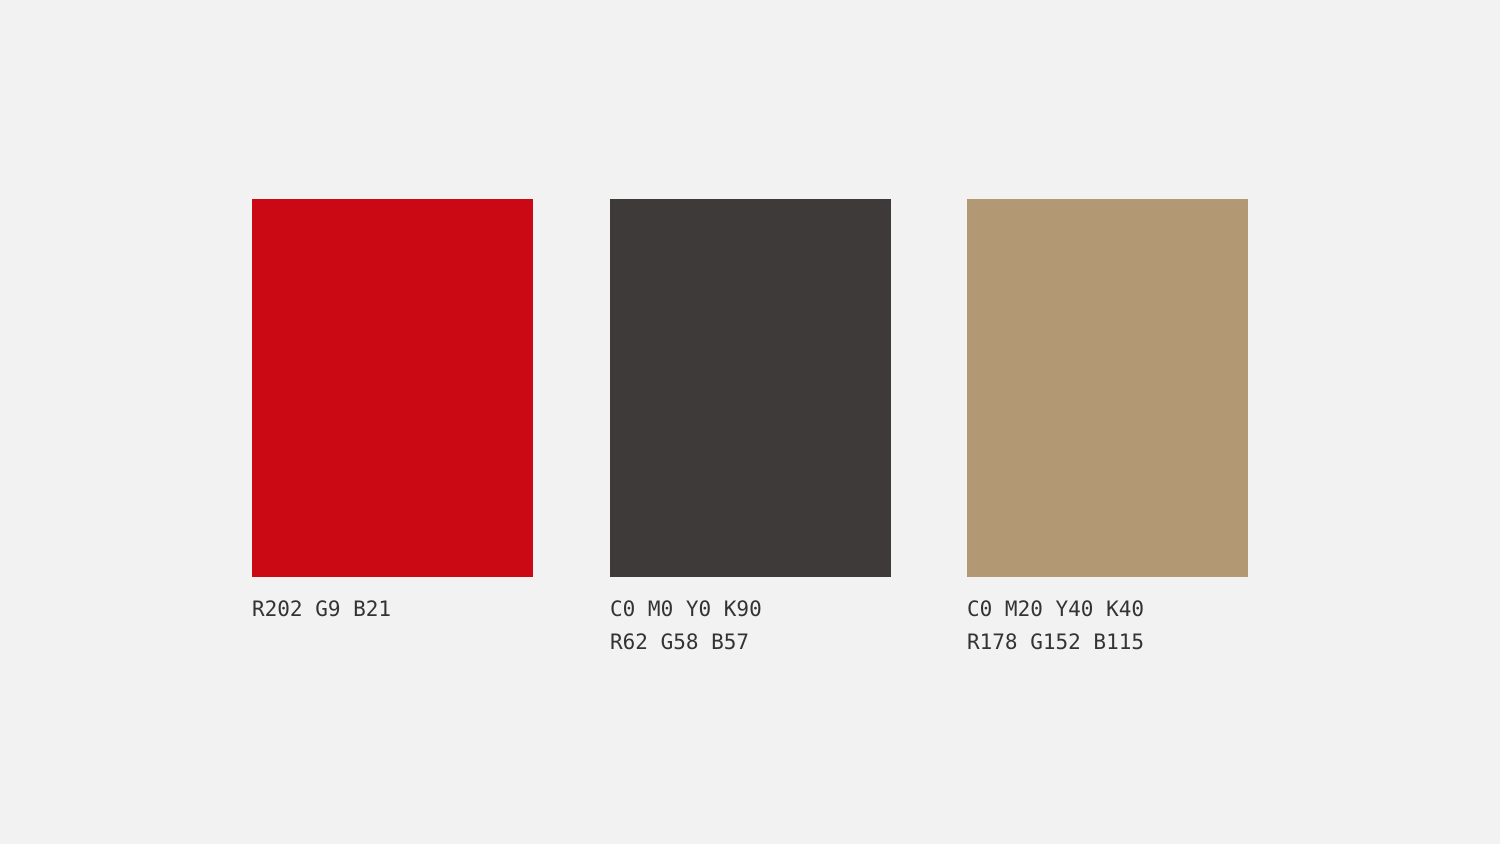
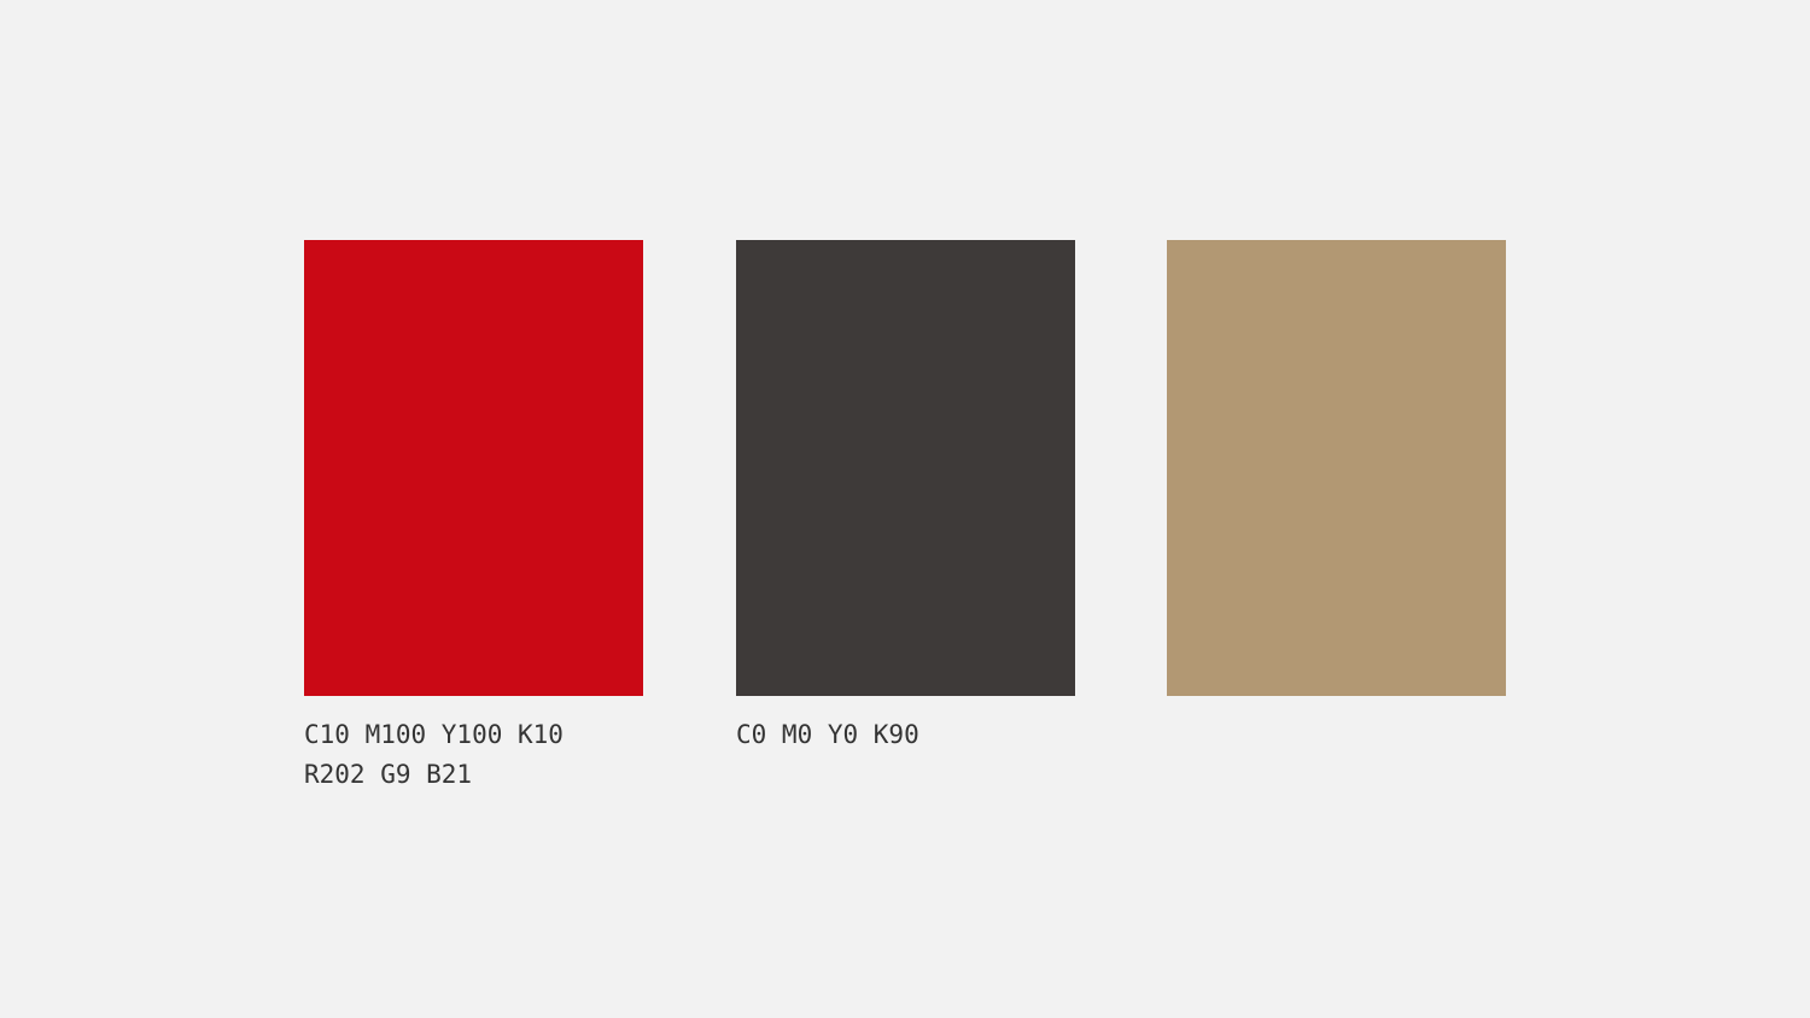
+ C10 M100 Y100 K10
  R202 G9 B21
  C0 M0 Y0 K90
- R62 G58 B57
- C0 M20 Y40 K40
- R178 G152 B115
